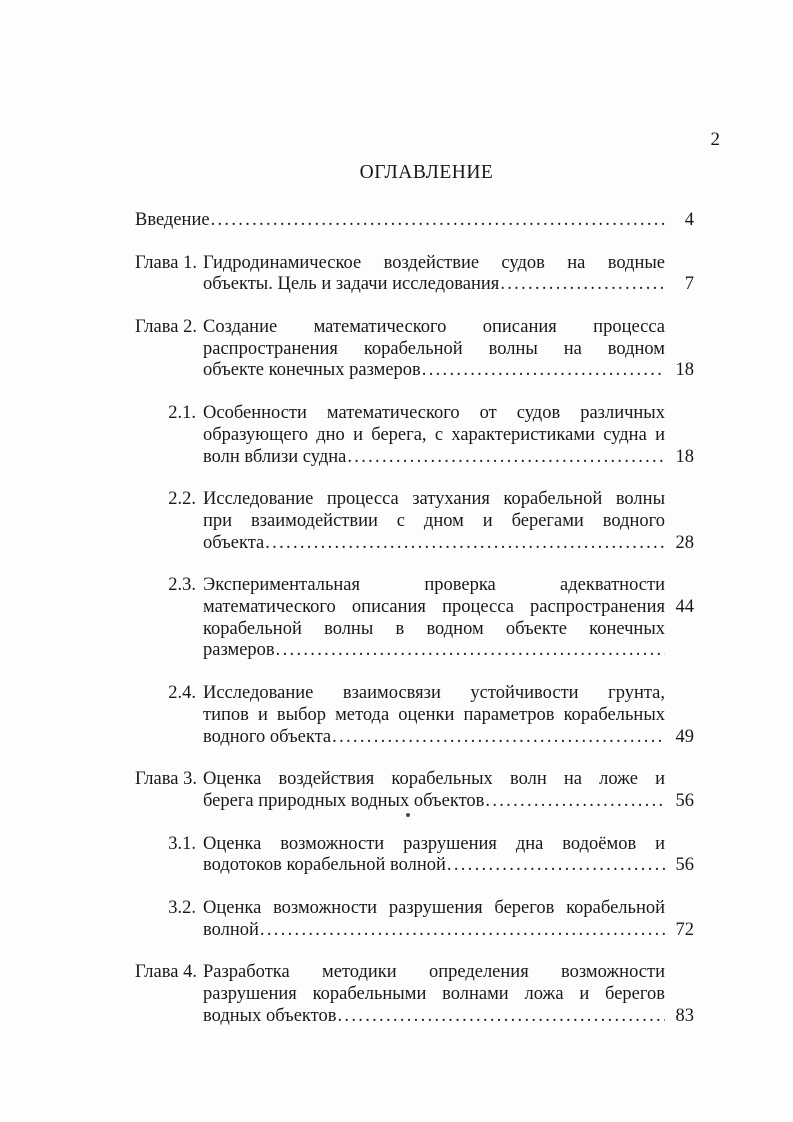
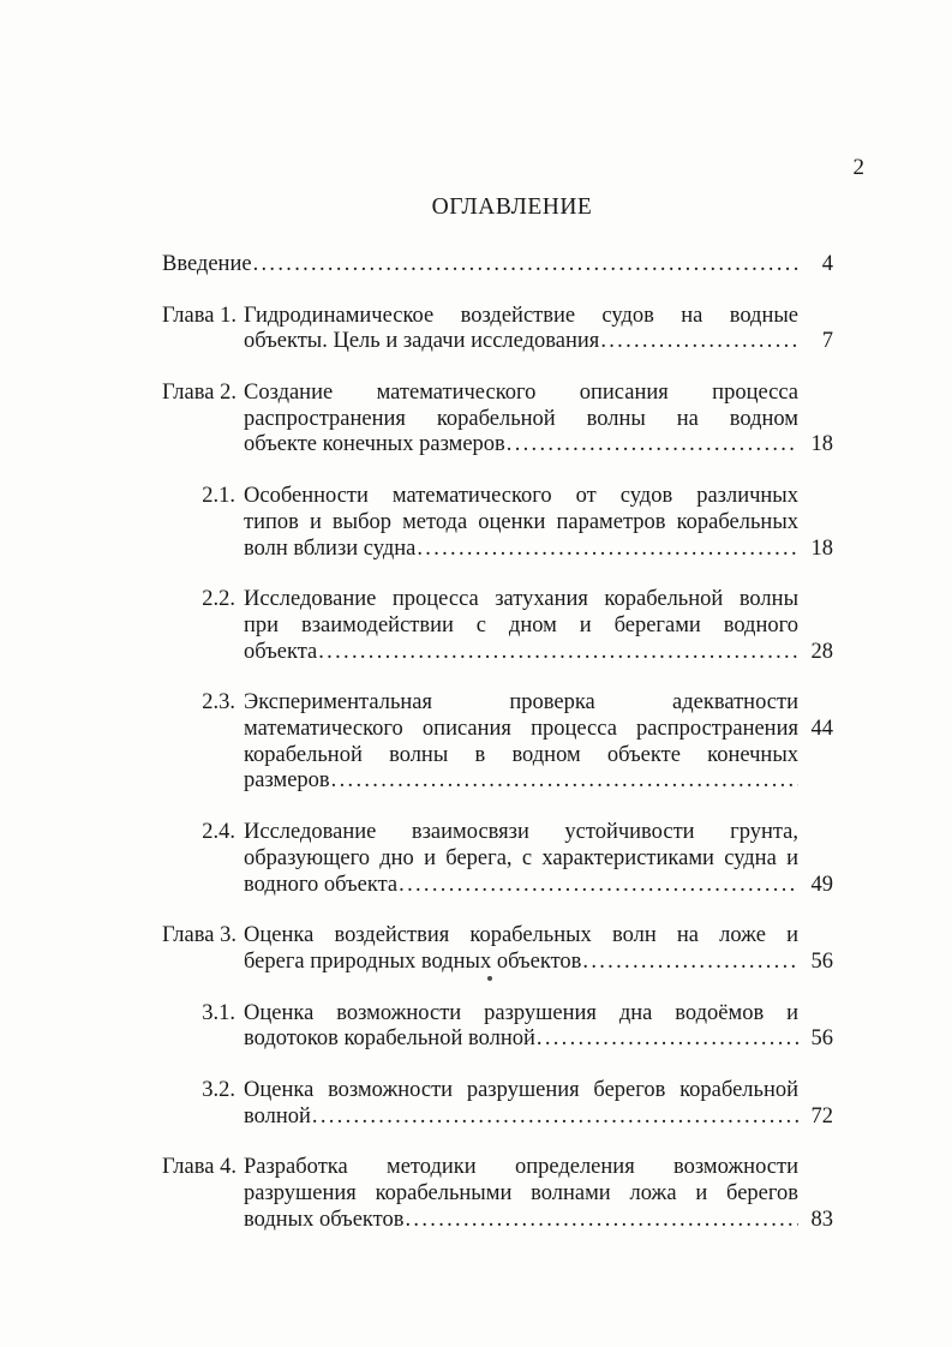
  2
  ОГЛАВЛЕНИЕ
  Введение
  4
  Глава 1.
  Гидродинамическое воздействие судов на водные
  объекты. Цель и задачи исследования
  7
  Глава 2.
  Создание математического описания процесса
  распространения корабельной волны на водном
  объекте конечных размеров
  18
  2.1.
  Особенности математического от судов различных
- образующего дно и берега, с характеристиками судна и
+ типов и выбор метода оценки параметров корабельных
  волн вблизи судна
  18
  2.2.
  Исследование процесса затухания корабельной волны
  при взаимодействии с дном и берегами водного
  объекта
  28
  2.3.
  Экспериментальная проверка адекватности
  математического описания процесса распространения
  корабельной волны в водном объекте конечных
  размеров
  44
  2.4.
  Исследование взаимосвязи устойчивости грунта,
- типов и выбор метода оценки параметров корабельных
+ образующего дно и берега, с характеристиками судна и
  водного объекта
  49
  Глава 3.
  Оценка воздействия корабельных волн на ложе и
  берега природных водных объектов
  56
  3.1.
  Оценка возможности разрушения дна водоёмов и
  водотоков корабельной волной
  56
  3.2.
  Оценка возможности разрушения берегов корабельной
  волной
  72
  Глава 4.
  Разработка методики определения возможности
  разрушения корабельными волнами ложа и берегов
  водных объектов
  83
